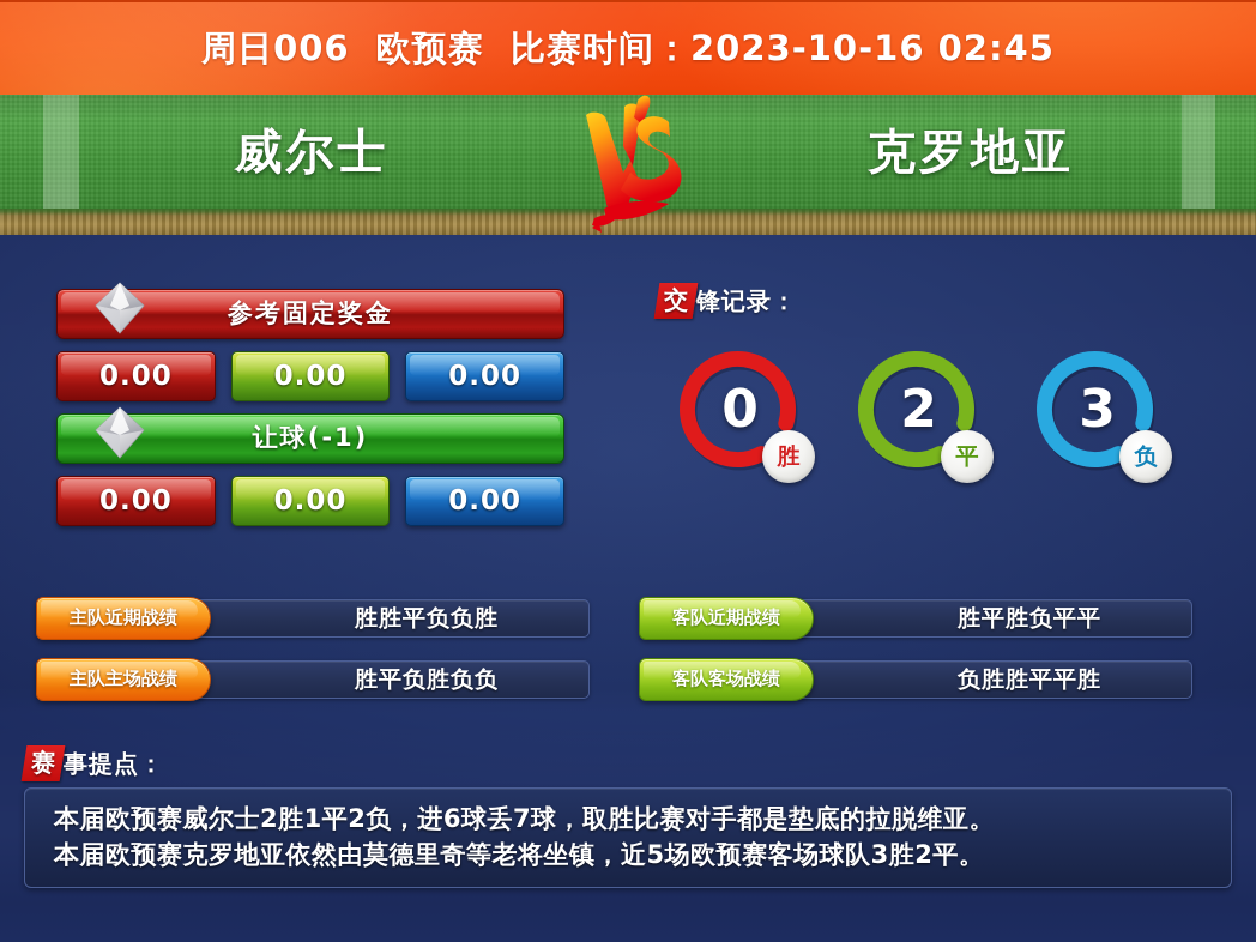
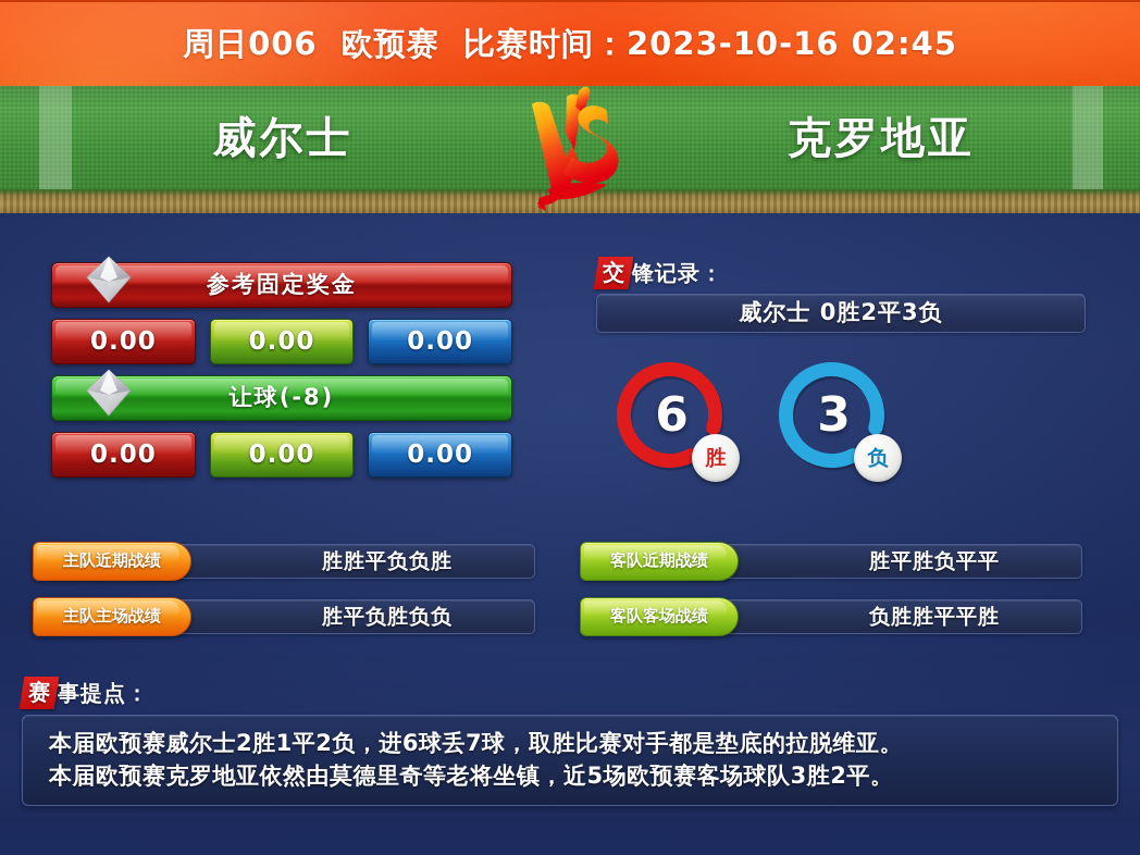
  周日006 欧预赛 比赛时间：2023-10-16 02:45
  威尔士
  克罗地亚
  参考固定奖金
  0.00
  0.00
  0.00
- 让球(-1)
+ 让球(-8)
  0.00
  0.00
  0.00
  锋记录：
+ 威尔士 0胜2平3负
- 0
+ 6
  胜
- 2
- 平
  3
  负
  胜胜平负负胜
  主队近期战绩
  胜平负胜负负
  主队主场战绩
  胜平胜负平平
  客队近期战绩
  负胜胜平平胜
  客队客场战绩
  事提点：
  本届欧预赛威尔士2胜1平2负，进6球丢7球，取胜比赛对手都是垫底的拉脱维亚。
  本届欧预赛克罗地亚依然由莫德里奇等老将坐镇，近5场欧预赛客场球队3胜2平。
